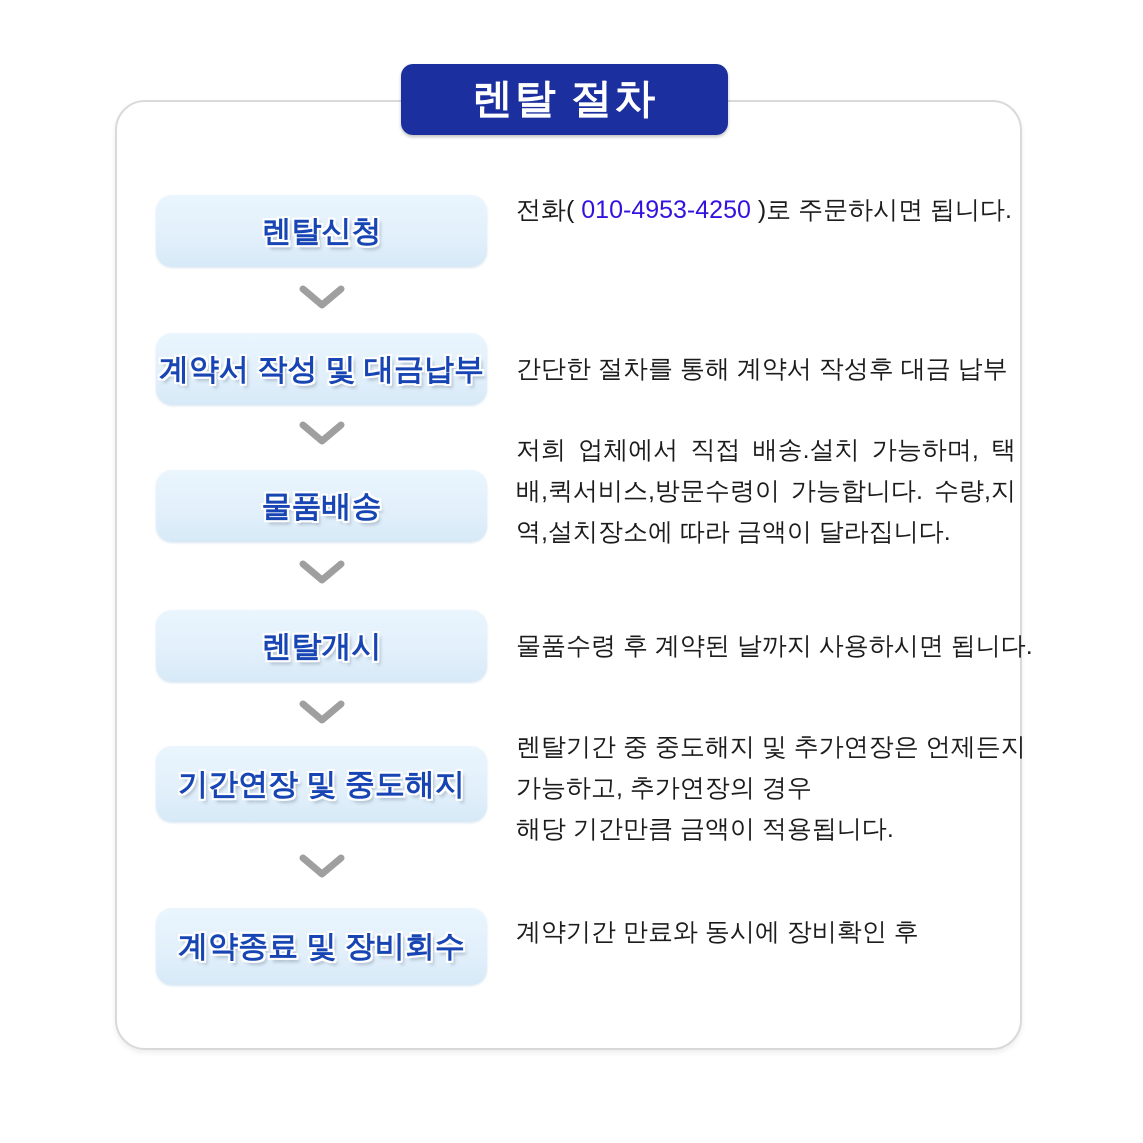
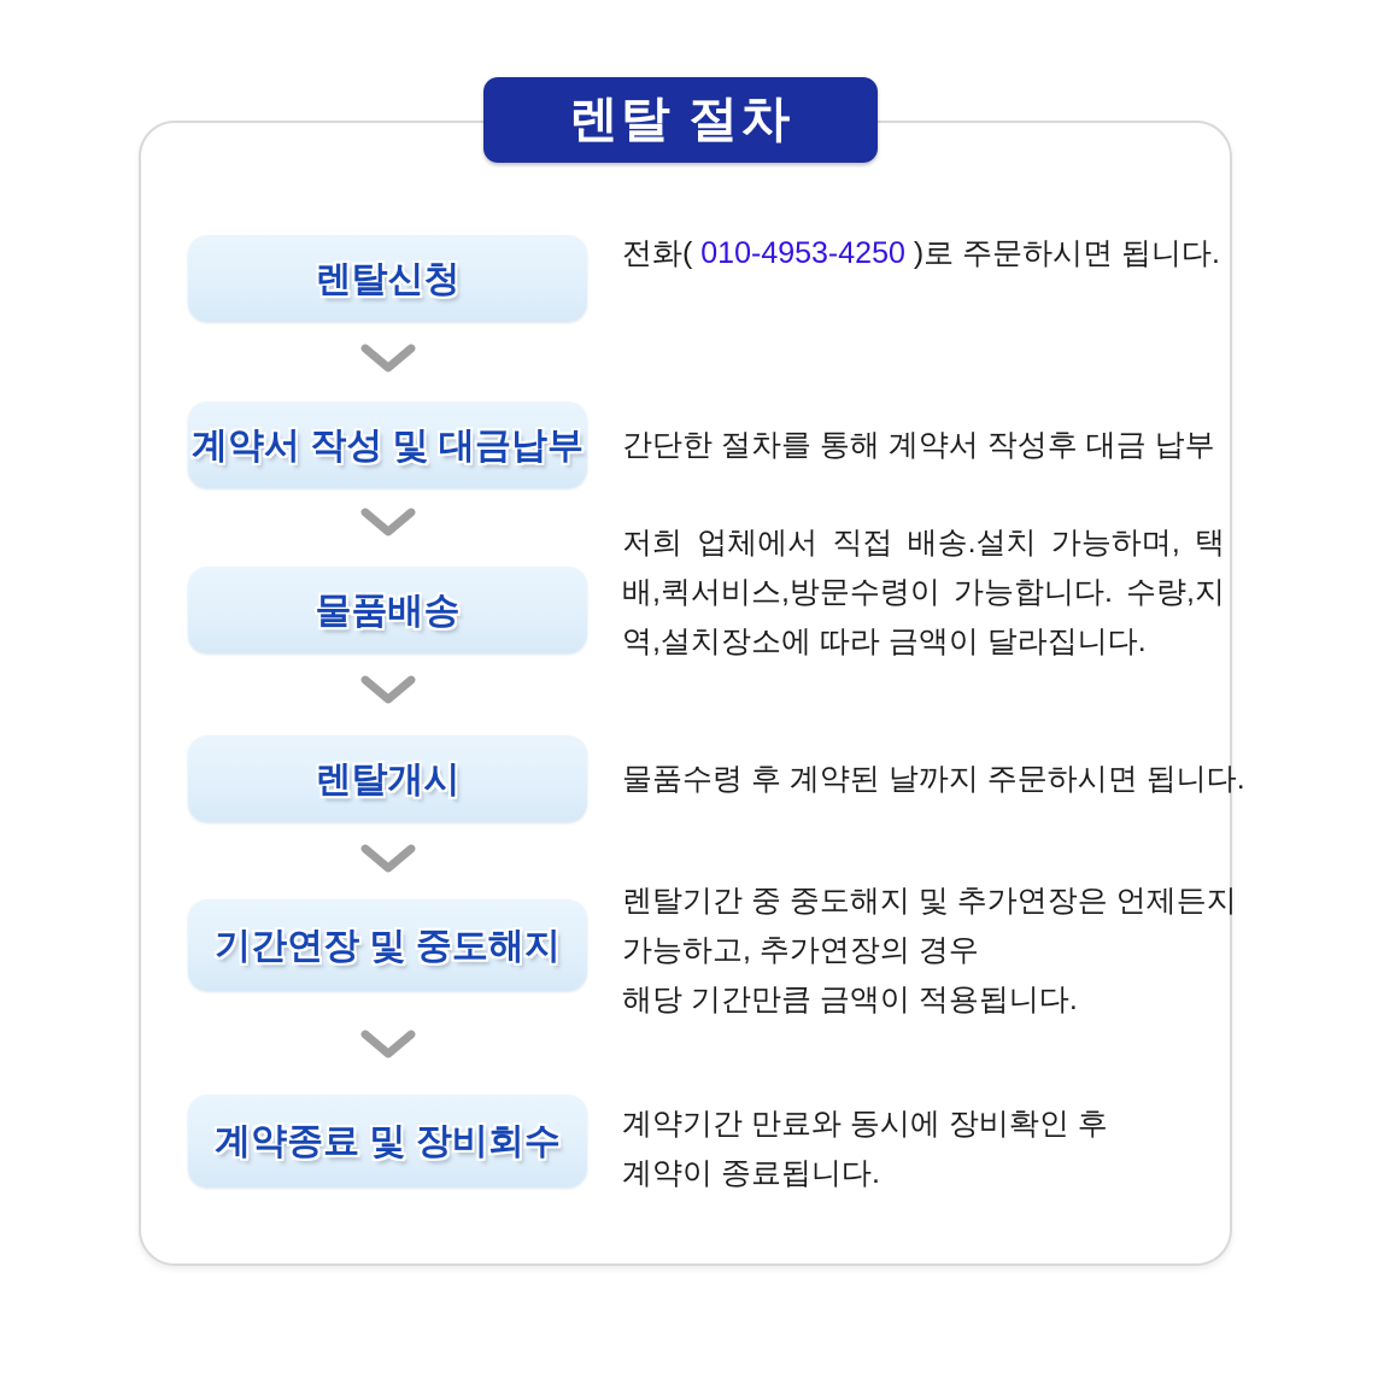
  렌탈 절차
  렌탈신청
  전화( 010-4953-4250 )로 주문하시면 됩니다.
  계약서 작성 및 대금납부
  간단한 절차를 통해 계약서 작성후 대금 납부
  물품배송
  저희 업체에서 직접 배송.설치 가능하며, 택배,퀵서비스,방문수령이 가능합니다. 수량,지역,설치장소에 따라 금액이 달라집니다.
  렌탈개시
- 물품수령 후 계약된 날까지 사용하시면 됩니다.
+ 물품수령 후 계약된 날까지 주문하시면 됩니다.
  기간연장 및 중도해지
  렌탈기간 중 중도해지 및 추가연장은 언제든지
  가능하고, 추가연장의 경우
  해당 기간만큼 금액이 적용됩니다.
  계약종료 및 장비회수
  계약기간 만료와 동시에 장비확인 후
+ 계약이 종료됩니다.
